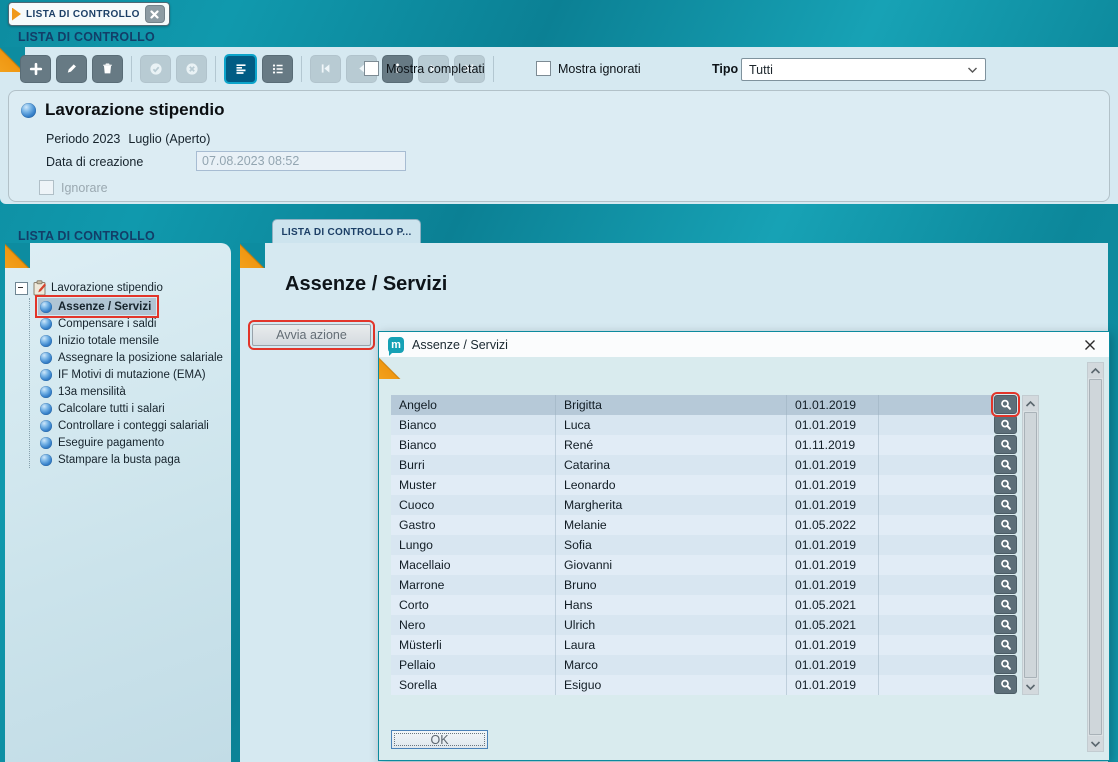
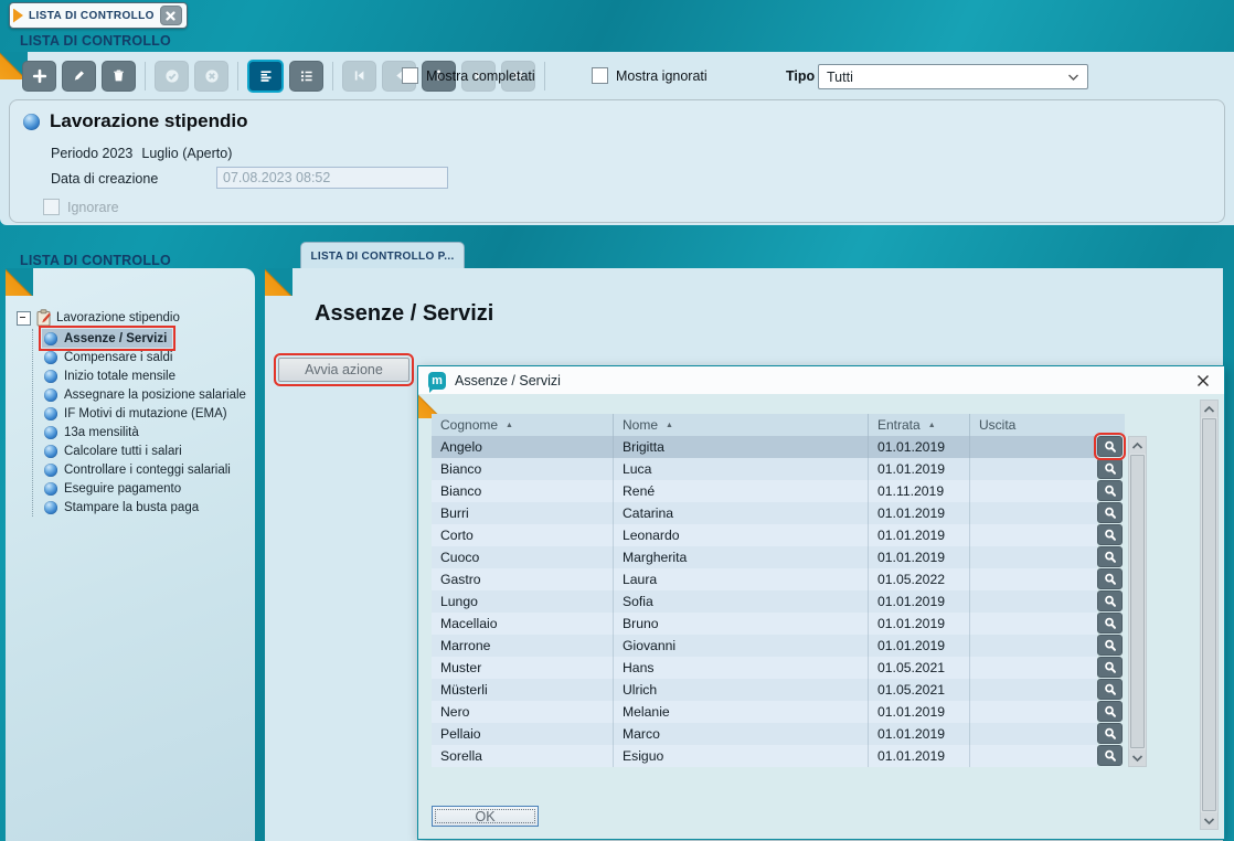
  LISTA DI CONTROLLO
  LISTA DI CONTROLLO
  Mostra completati
  Mostra ignorati
  Tipo
  Tutti
  Lavorazione stipendio
  Periodo 2023 Luglio (Aperto)
  Data di creazione
  07.08.2023 08:52
  Ignorare
  LISTA DI CONTROLLO
  LISTA DI CONTROLLO P...
  Lavorazione stipendio
  Assenze / Servizi
  Compensare i saldi
  Inizio totale mensile
  Assegnare la posizione salariale
  IF Motivi di mutazione (EMA)
  13a mensilità
  Calcolare tutti i salari
  Controllare i conteggi salariali
  Eseguire pagamento
  Stampare la busta paga
  Assenze / Servizi
  Avvia azione
  m
  Assenze / Servizi
+ Cognome
+ Nome
+ Entrata
+ Uscita
  Angelo
  Brigitta
  01.01.2019
  Bianco
  Luca
  01.01.2019
  Bianco
  René
  01.11.2019
  Burri
  Catarina
  01.01.2019
- Muster
+ Corto
  Leonardo
  01.01.2019
  Cuoco
  Margherita
  01.01.2019
  Gastro
- Melanie
+ Laura
  01.05.2022
  Lungo
  Sofia
  01.01.2019
  Macellaio
- Giovanni
+ Bruno
  01.01.2019
  Marrone
- Bruno
+ Giovanni
  01.01.2019
- Corto
+ Muster
  Hans
  01.05.2021
- Nero
+ Müsterli
  Ulrich
  01.05.2021
- Müsterli
+ Nero
- Laura
+ Melanie
  01.01.2019
  Pellaio
  Marco
  01.01.2019
  Sorella
  Esiguo
  01.01.2019
  OK
